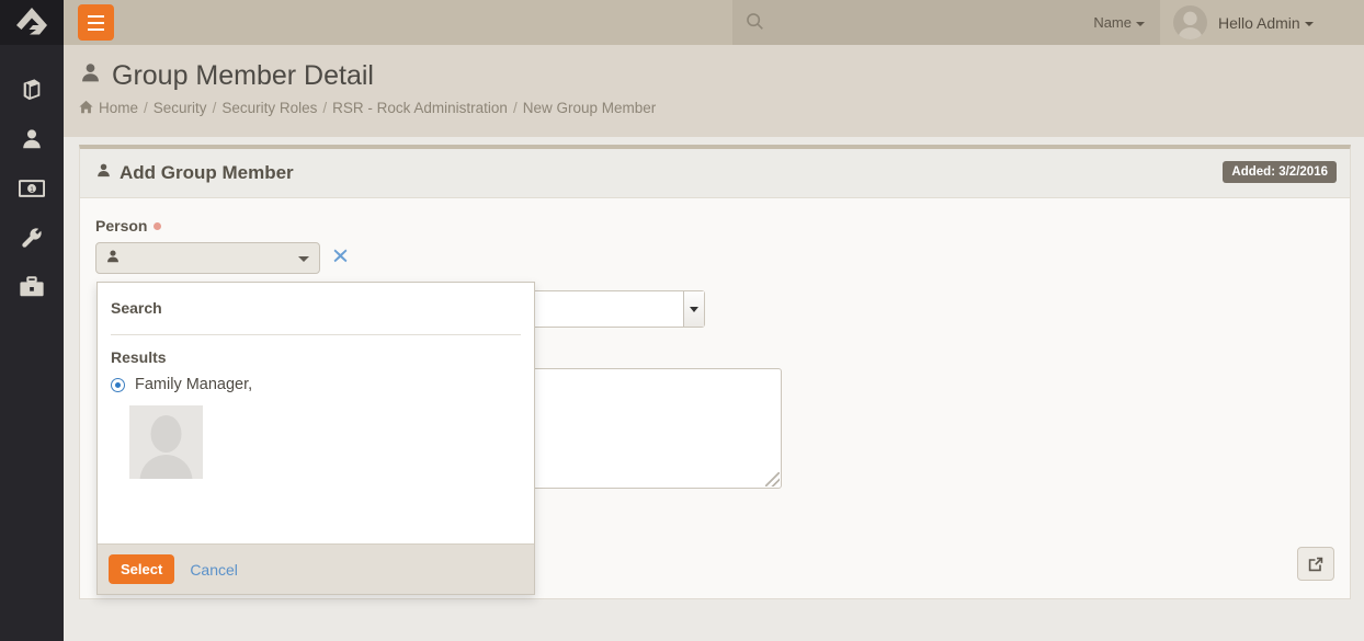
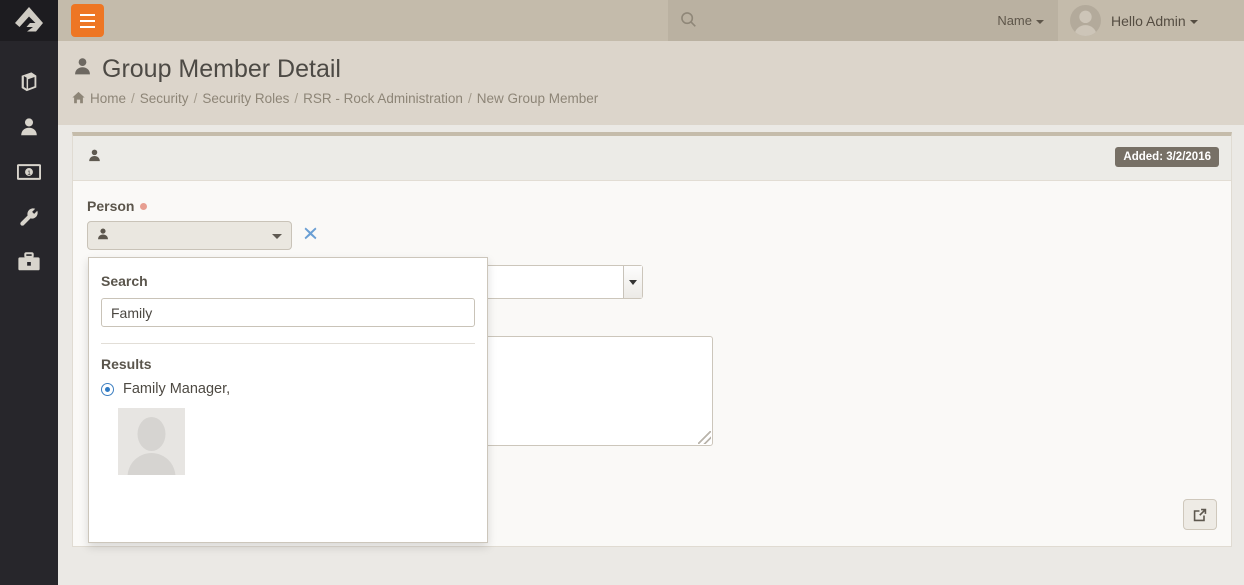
  Name
  Hello Admin
  Group Member Detail
  Home
  /
  Security
  /
  Security Roles
  /
  RSR - Rock Administration
  /
  New Group Member
- Add Group Member
  Added: 3/2/2016
  Person
  Search
+ Family
  Results
  Family Manager,
- Select
- Cancel
